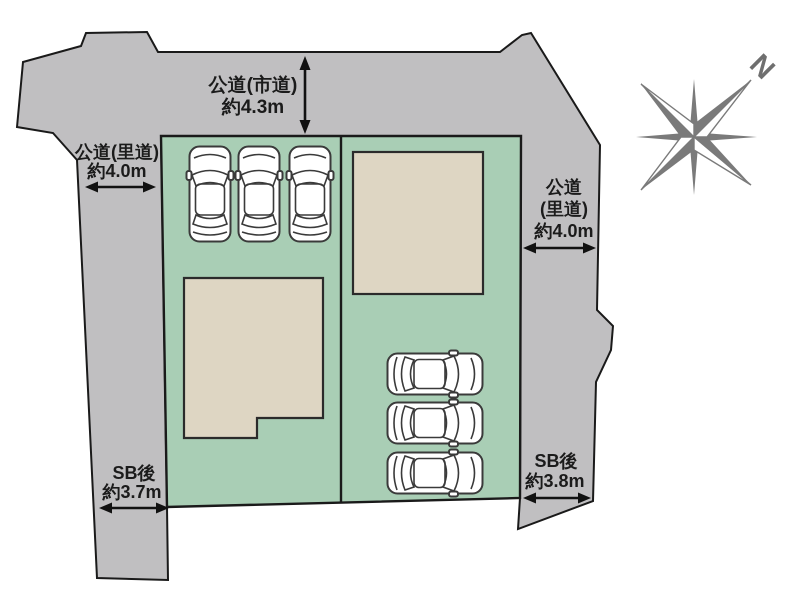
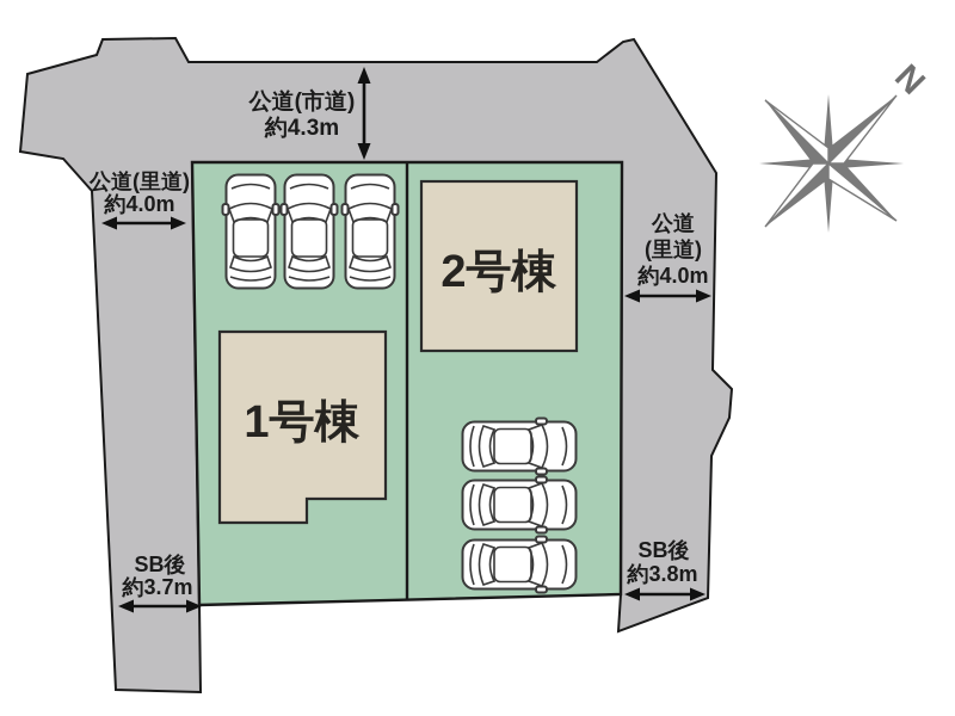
+ 1号棟
+ 2号棟
  公道(市道)
  約4.3m
  公道(里道)
  約4.0m
  公道
  (里道)
  約4.0m
  SB後
  約3.7m
  SB後
  約3.8m
